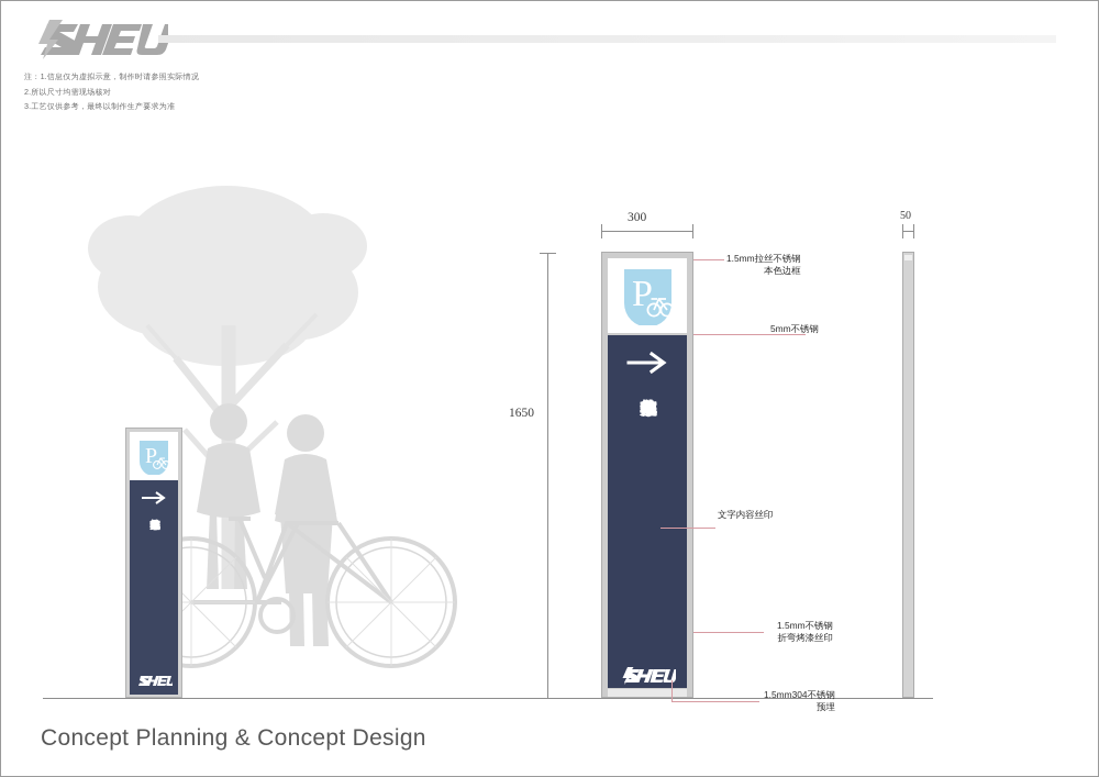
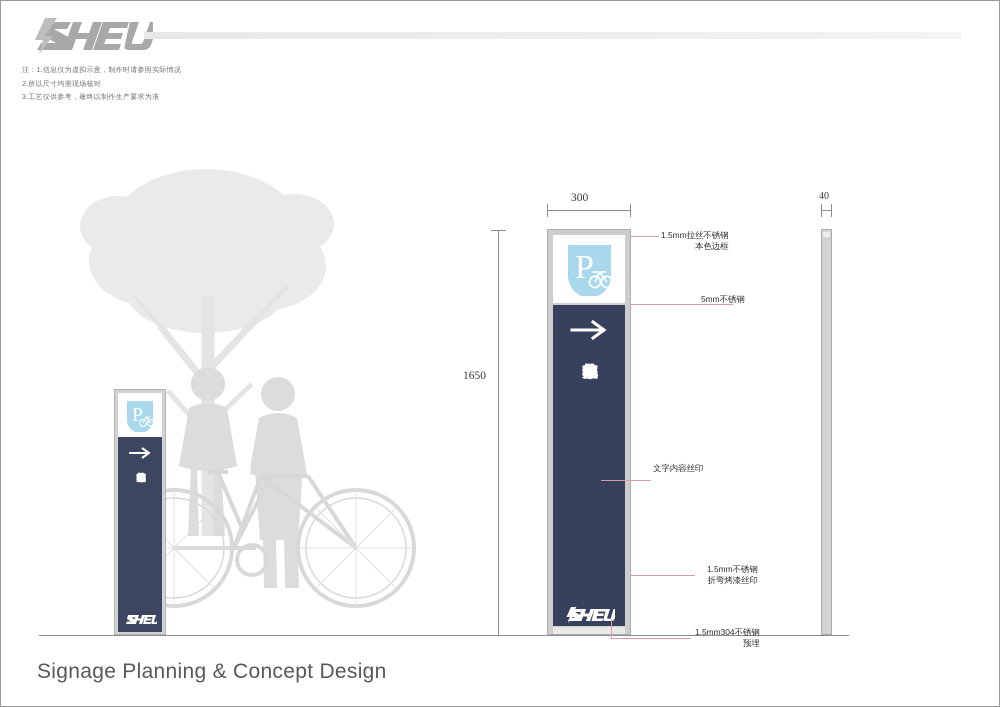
  注：1.信息仅为虚拟示意，制作时请参照实际情况
  2.所以尺寸均需现场核对
  3.工艺仅供参考，最终以制作生产要求为准
  P
  P
  300
- 50
+ 40
  1650
  1.5mm拉丝不锈钢
  本色边框
  5mm不锈钢
  文字内容丝印
  1.5mm不锈钢
  折弯烤漆丝印
  1.5mm304不锈钢
  预埋
- Concept Planning & Concept Design
+ Signage Planning & Concept Design
